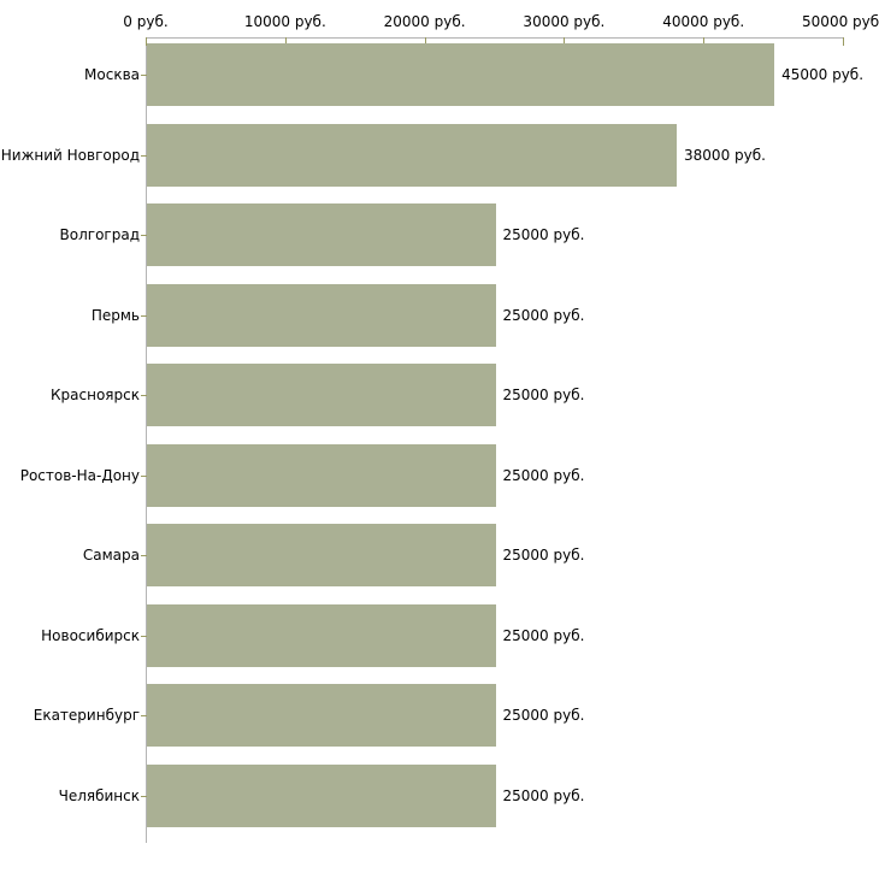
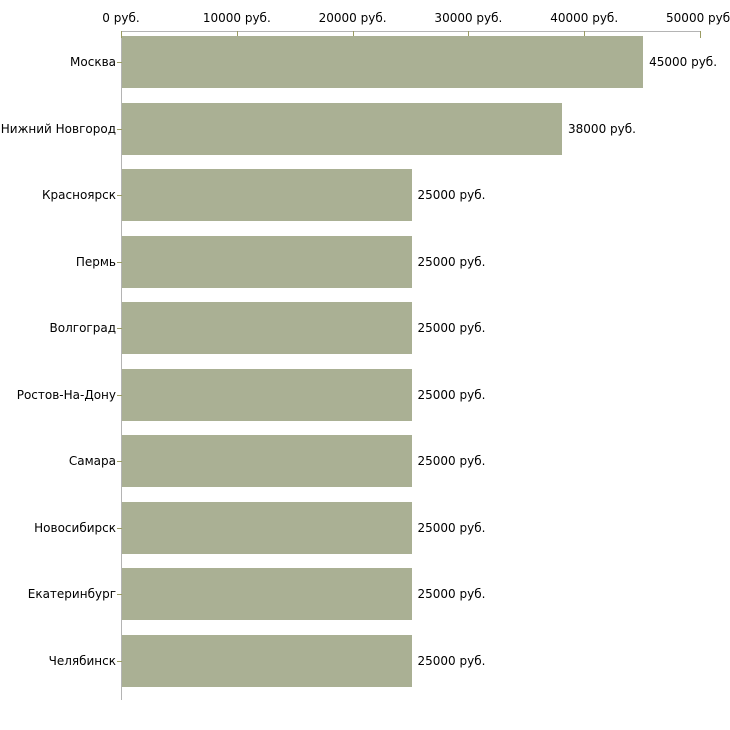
  0 руб.
  10000 руб.
  20000 руб.
  30000 руб.
  40000 руб.
  50000 руб
  Москва
  Нижний Новгород
- Волгоград
+ Красноярск
  Пермь
- Красноярск
+ Волгоград
  Ростов-На-Дону
  Самара
  Новосибирск
  Екатеринбург
  Челябинск
  45000 руб.
  38000 руб.
  25000 руб.
  25000 руб.
  25000 руб.
  25000 руб.
  25000 руб.
  25000 руб.
  25000 руб.
  25000 руб.
